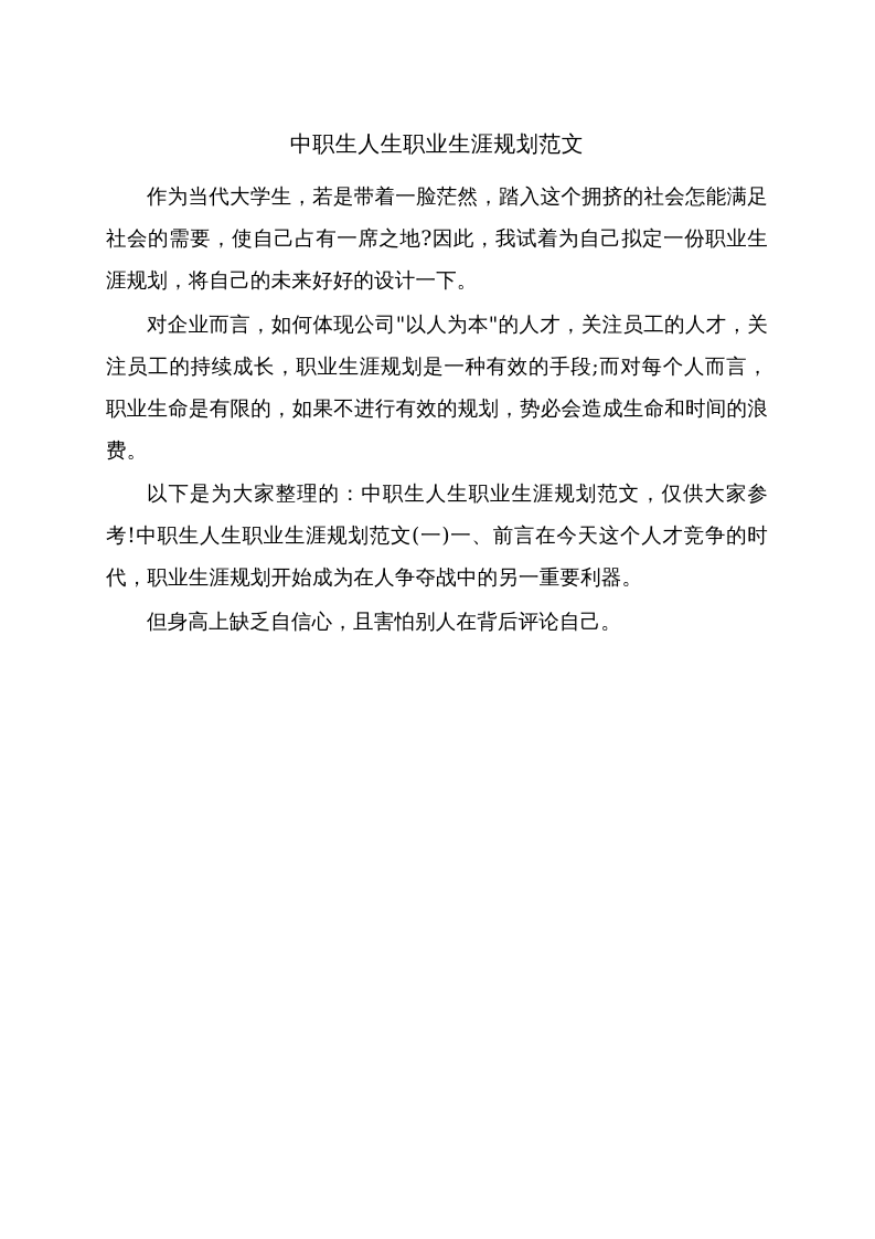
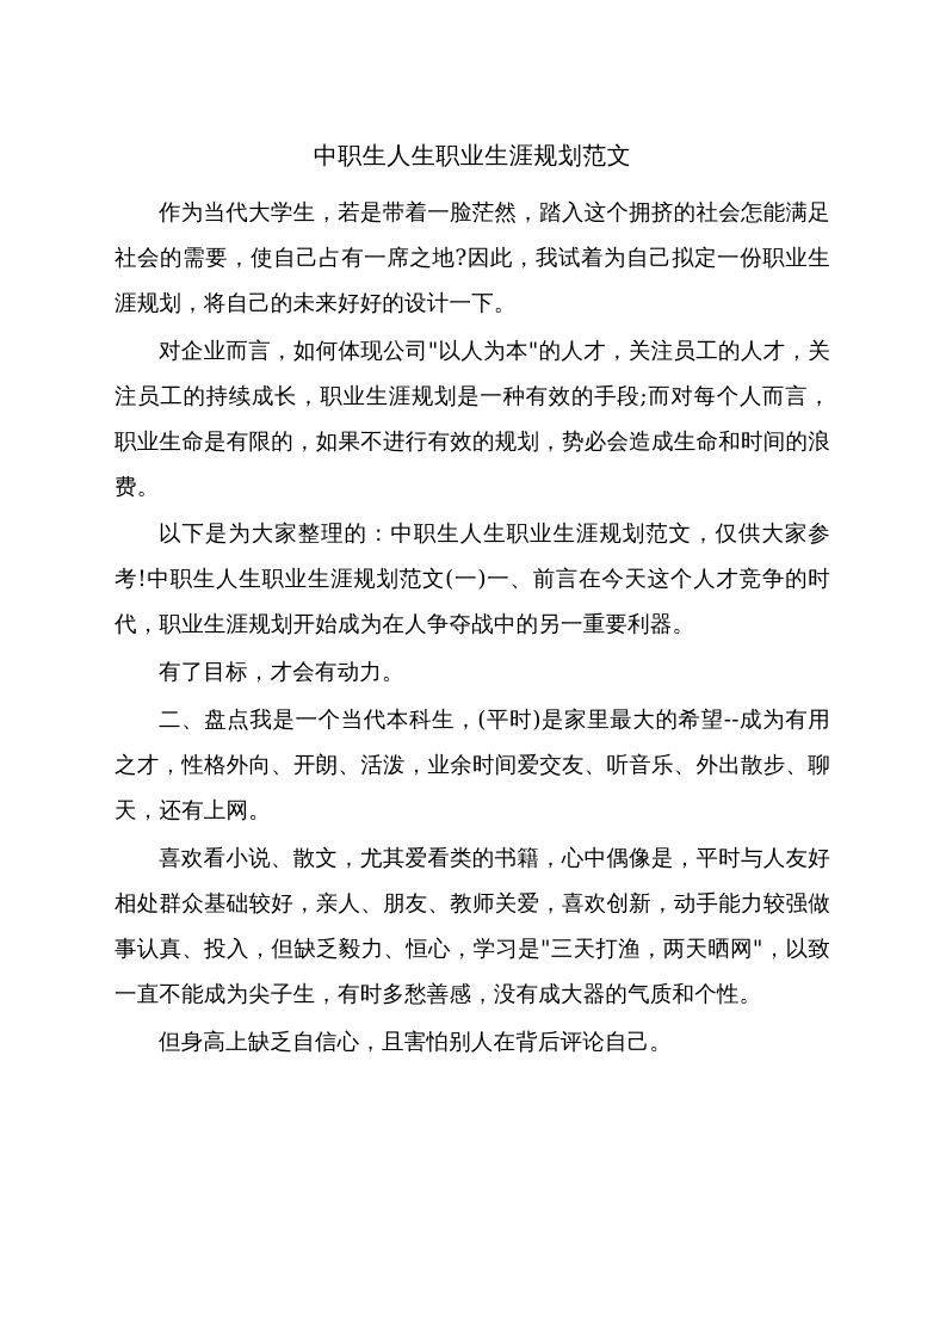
  中职生人生职业生涯规划范文
  作为当代大学生，若是带着一脸茫然，踏入这个拥挤的社会怎能满足社会的需要，使自己占有一席之地?因此，我试着为自己拟定一份职业生涯规划，将自己的未来好好的设计一下。
  对企业而言，如何体现公司"以人为本"的人才，关注员工的人才，关注员工的持续成长，职业生涯规划是一种有效的手段;而对每个人而言，职业生命是有限的，如果不进行有效的规划，势必会造成生命和时间的浪费。
  以下是为大家整理的：中职生人生职业生涯规划范文，仅供大家参考!中职生人生职业生涯规划范文(一)一、前言在今天这个人才竞争的时代，职业生涯规划开始成为在人争夺战中的另一重要利器。
+ 有了目标，才会有动力。
+ 二、盘点我是一个当代本科生，(平时)是家里最大的希望--成为有用之才，性格外向、开朗、活泼，业余时间爱交友、听音乐、外出散步、聊天，还有上网。
+ 喜欢看小说、散文，尤其爱看类的书籍，心中偶像是，平时与人友好相处群众基础较好，亲人、朋友、教师关爱，喜欢创新，动手能力较强做事认真、投入，但缺乏毅力、恒心，学习是"三天打渔，两天晒网"，以致一直不能成为尖子生，有时多愁善感，没有成大器的气质和个性。
  但身高上缺乏自信心，且害怕别人在背后评论自己。
